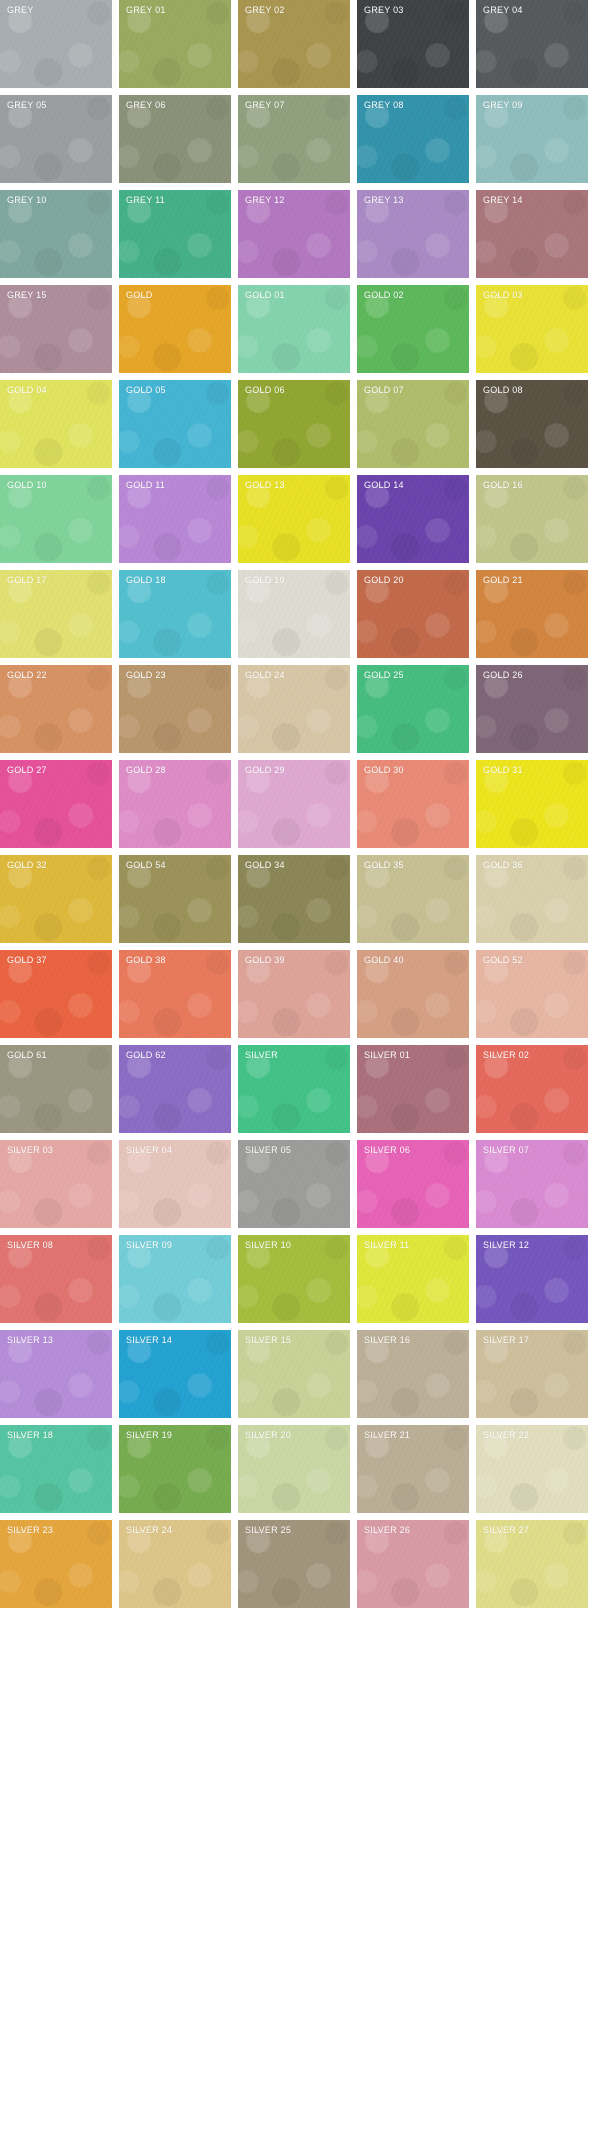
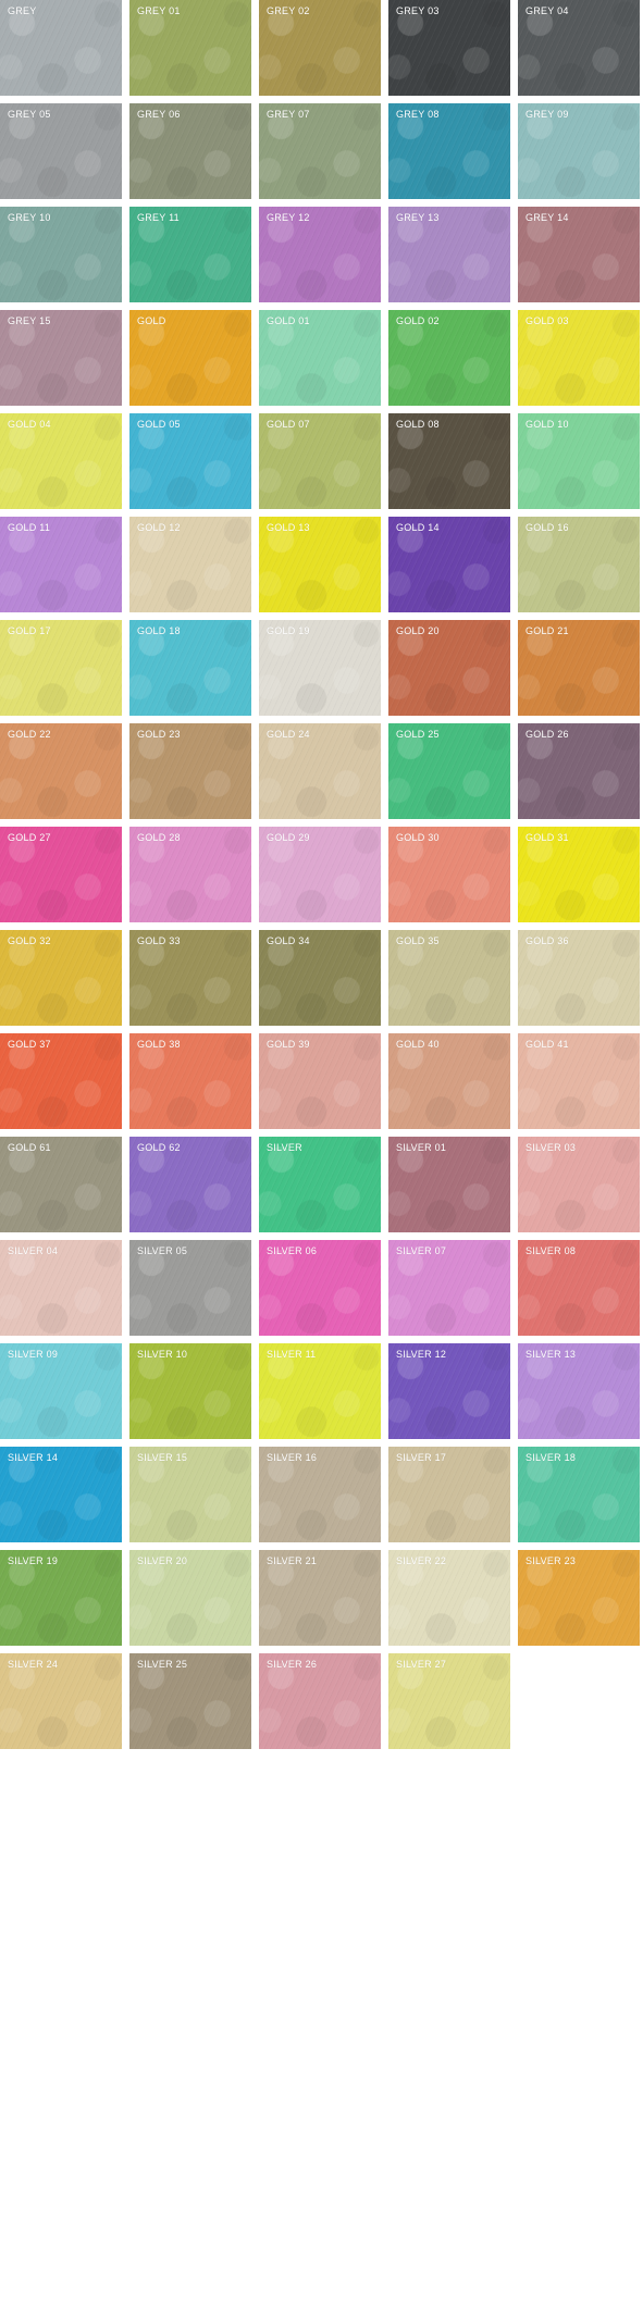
  GREY
  GREY 01
  GREY 02
  GREY 03
  GREY 04
  GREY 05
  GREY 06
  GREY 07
  GREY 08
  GREY 09
  GREY 10
  GREY 11
  GREY 12
  GREY 13
  GREY 14
  GREY 15
  GOLD
  GOLD 01
  GOLD 02
  GOLD 03
  GOLD 04
  GOLD 05
- GOLD 06
  GOLD 07
  GOLD 08
  GOLD 10
  GOLD 11
+ GOLD 12
  GOLD 13
  GOLD 14
  GOLD 16
  GOLD 17
  GOLD 18
  GOLD 19
  GOLD 20
  GOLD 21
  GOLD 22
  GOLD 23
  GOLD 24
  GOLD 25
  GOLD 26
  GOLD 27
  GOLD 28
  GOLD 29
  GOLD 30
  GOLD 31
  GOLD 32
- GOLD 54
+ GOLD 33
  GOLD 34
  GOLD 35
  GOLD 36
  GOLD 37
  GOLD 38
  GOLD 39
  GOLD 40
- GOLD 52
+ GOLD 41
  GOLD 61
  GOLD 62
  SILVER
  SILVER 01
- SILVER 02
  SILVER 03
  SILVER 04
  SILVER 05
  SILVER 06
  SILVER 07
  SILVER 08
  SILVER 09
  SILVER 10
  SILVER 11
  SILVER 12
  SILVER 13
  SILVER 14
  SILVER 15
  SILVER 16
  SILVER 17
  SILVER 18
  SILVER 19
  SILVER 20
  SILVER 21
  SILVER 22
  SILVER 23
  SILVER 24
  SILVER 25
  SILVER 26
  SILVER 27
